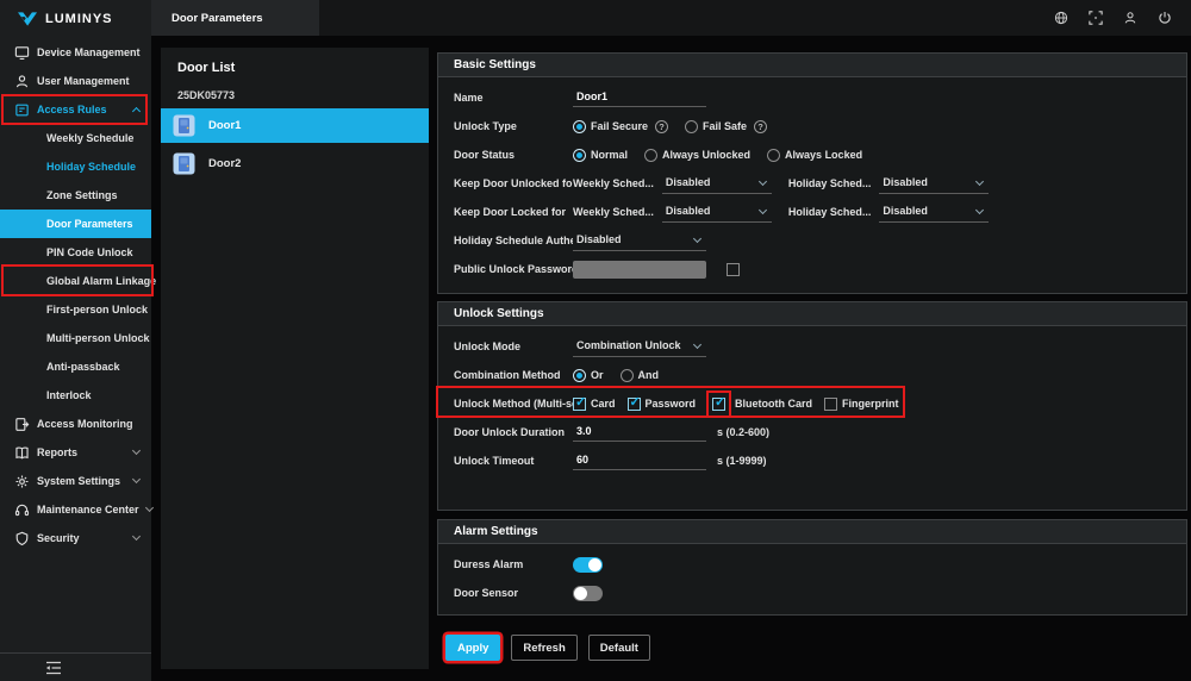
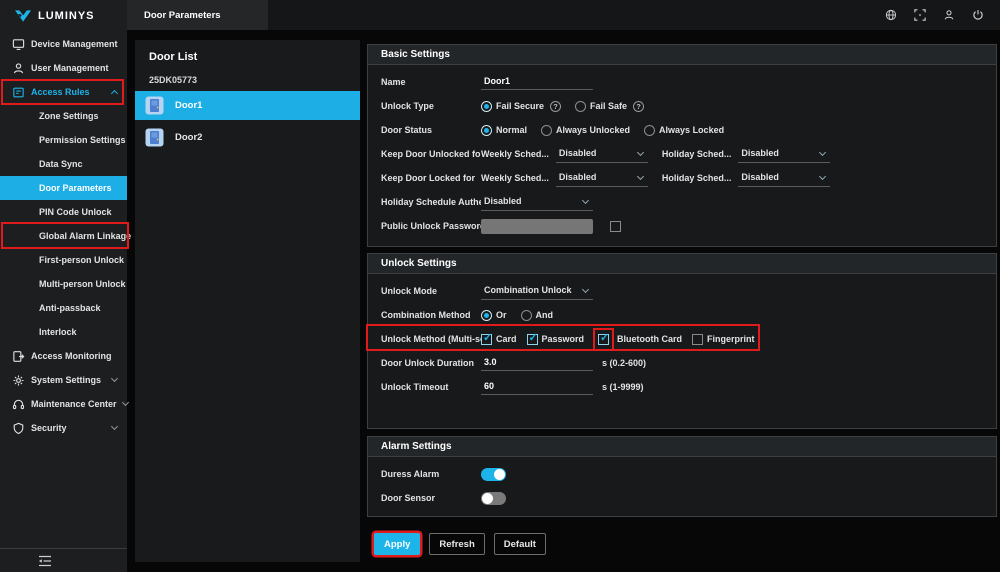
  Door Parameters
  LUMINYS
  Device Management
  User Management
  Access Rules
- Weekly Schedule
- Holiday Schedule
  Zone Settings
+ Permission Settings
+ Data Sync
  Door Parameters
  PIN Code Unlock
  Global Alarm Linkage
  First-person Unlock
  Multi-person Unlock
  Anti-passback
  Interlock
  Access Monitoring
- Reports
  System Settings
  Maintenance Center
  Security
  Door List
  25DK05773
  Door1
  Door2
  Basic Settings
  Name
  Door1
  Unlock Type
  Fail Secure
  Fail Safe
  Door Status
  Normal
  Always Unlocked
  Always Locked
  Keep Door Unlocked fo
  Weekly Sched...
  Disabled
  Holiday Sched...
  Disabled
  Keep Door Locked for
  Weekly Sched...
  Disabled
  Holiday Sched...
  Disabled
  Holiday Schedule Auth
  Disabled
  Public Unlock Passwor
  Unlock Settings
  Unlock Mode
  Combination Unlock
  Combination Method
  Or
  And
  Unlock Method (Multi-s
  Card
  Password
  Bluetooth Card
  Fingerprint
  Door Unlock Duration
  3.0
  s (0.2-600)
  Unlock Timeout
  60
  s (1-9999)
  Alarm Settings
  Duress Alarm
  Door Sensor
  Apply
  Refresh
  Default
